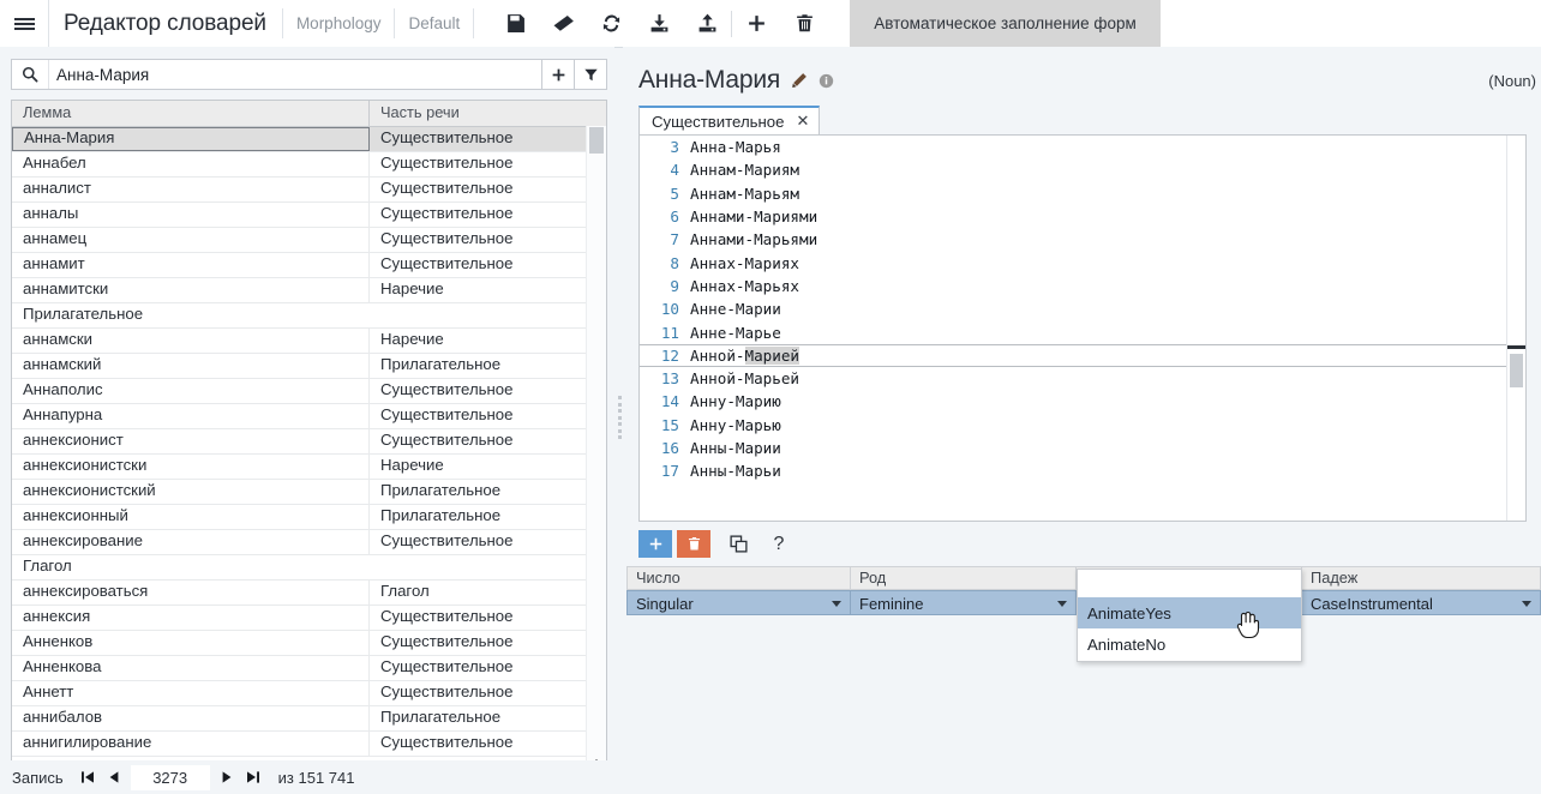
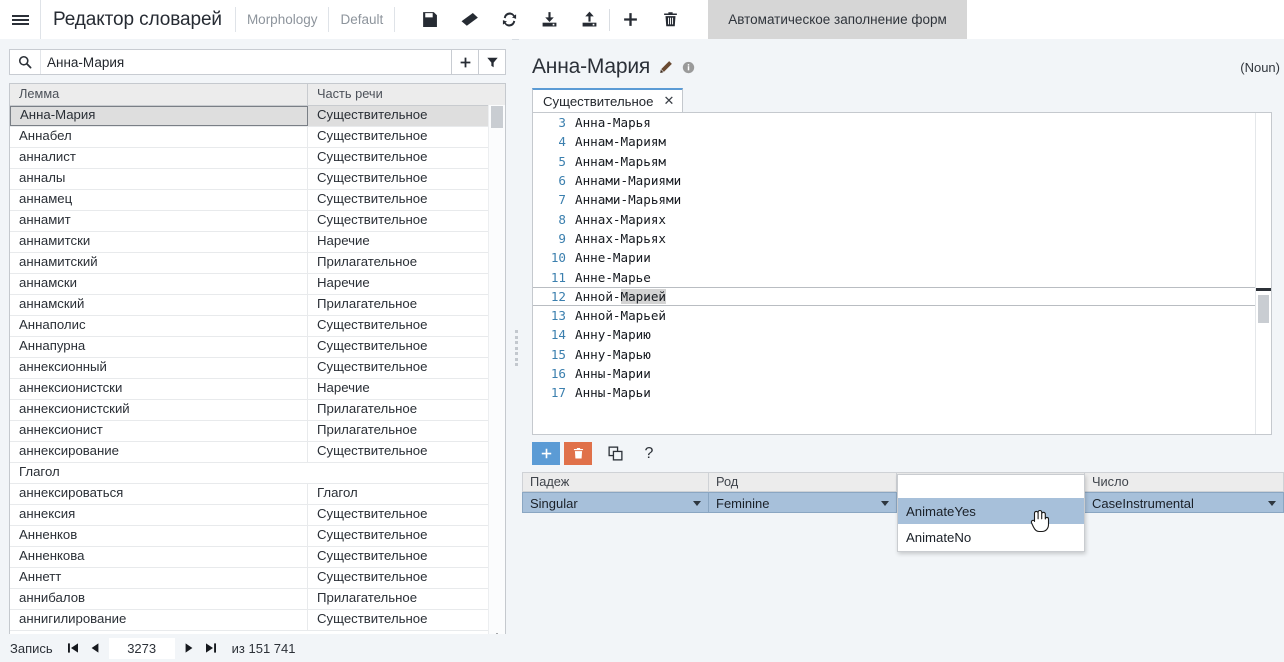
  Редактор словарей
  Morphology
  Default
  Автоматическое заполнение форм
  Анна-Мария
  Лемма
  Часть речи
  Анна-Мария
  Существительное
  Аннабел
  Существительное
  анналист
  Существительное
  анналы
  Существительное
  аннамец
  Существительное
  аннамит
  Существительное
  аннамитски
  Наречие
+ аннамитский
  Прилагательное
  аннамски
  Наречие
  аннамский
  Прилагательное
  Аннаполис
  Существительное
  Аннапурна
  Существительное
- аннексионист
+ аннексионный
  Существительное
  аннексионистски
  Наречие
  аннексионистский
  Прилагательное
- аннексионный
+ аннексионист
  Прилагательное
  аннексирование
  Существительное
  Глагол
  аннексироваться
  Глагол
  аннексия
  Существительное
  Анненков
  Существительное
  Анненкова
  Существительное
  Аннетт
  Существительное
  аннибалов
  Прилагательное
  аннигилирование
  Существительное
  Запись
  3273
  из 151 741
  Анна-Мария
  (Noun)
  Существительное
  ✕
  3
  Анна-Марья
  4
  Аннам-Мариям
  5
  Аннам-Марьям
  6
  Аннами-Мариями
  7
  Аннами-Марьями
  8
  Аннах-Мариях
  9
  Аннах-Марьях
  10
  Анне-Марии
  11
  Анне-Марье
  12
  Анной-
  Марией
  13
  Анной-Марьей
  14
  Анну-Марию
  15
  Анну-Марью
  16
  Анны-Марии
  17
  Анны-Марьи
  ?
- Число
+ Падеж
  Род
- Падеж
+ Число
  Singular
  Feminine
  CaseInstrumental
  AnimateYes
  AnimateNo
